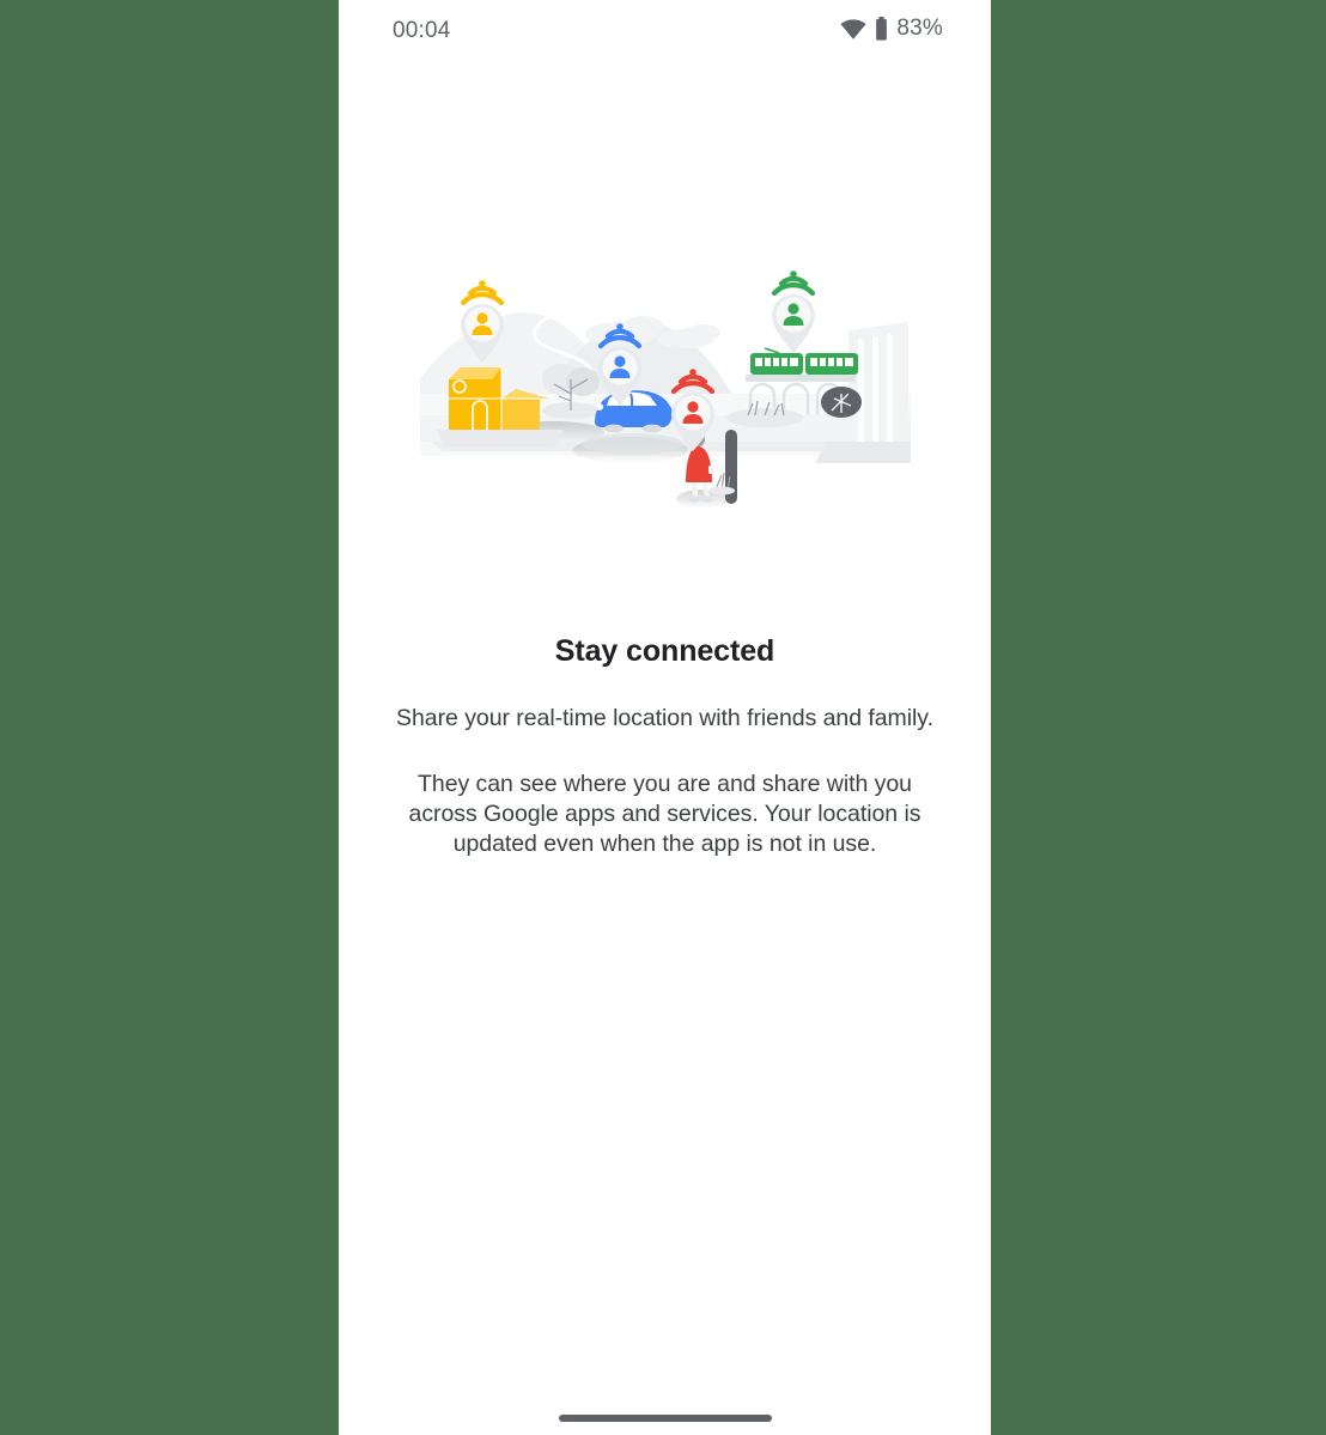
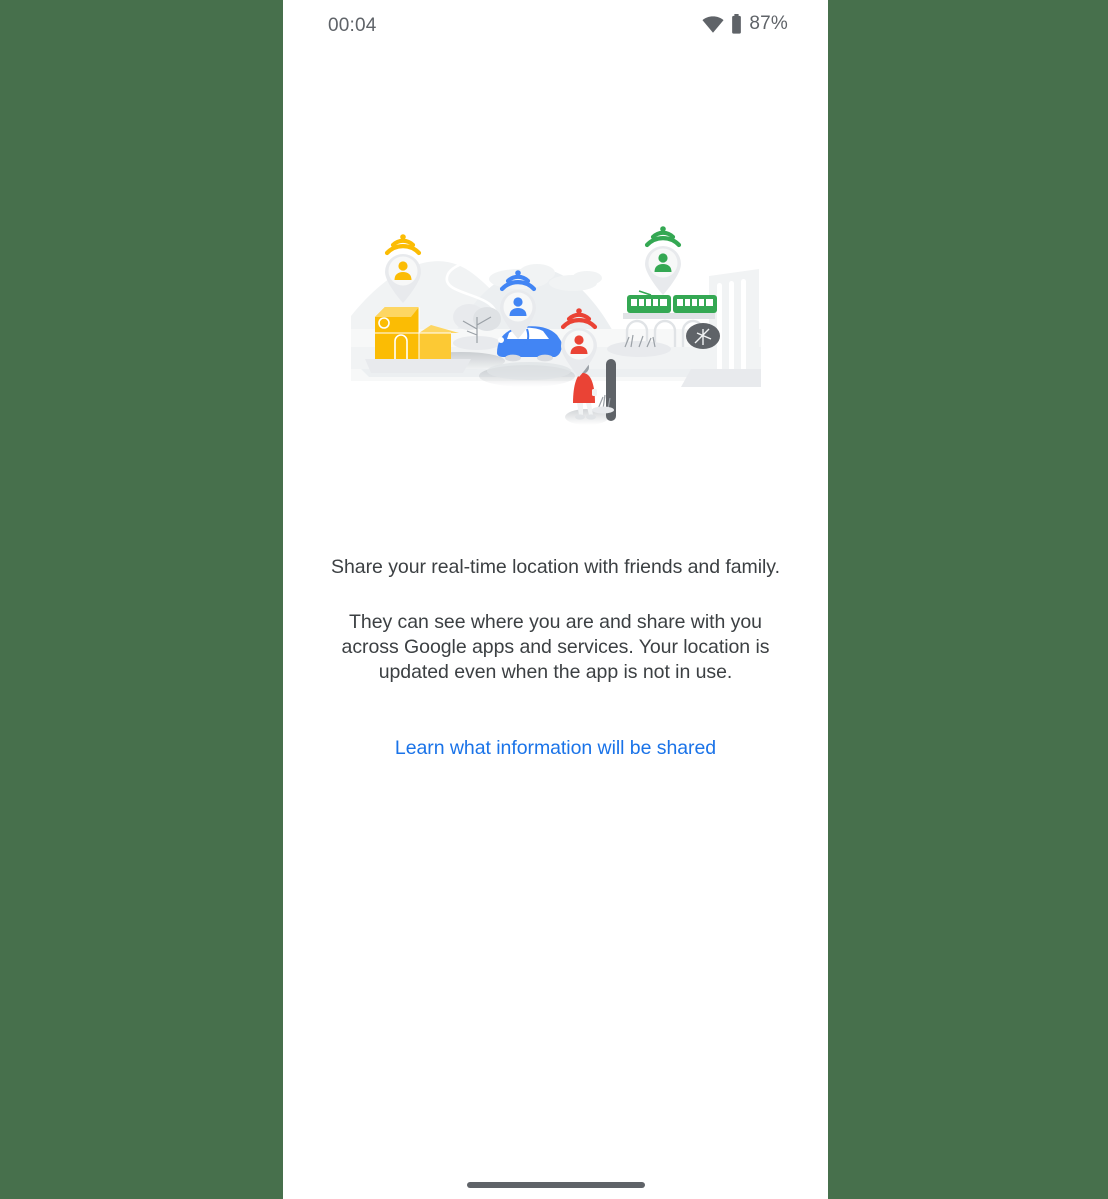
  00:04
- 83%
+ 87%
- Stay connected
  Share your real-time location with friends and family.
  They can see where you are and share with you across Google apps and services. Your location is updated even when the app is not in use.
+ Learn what information will be shared
